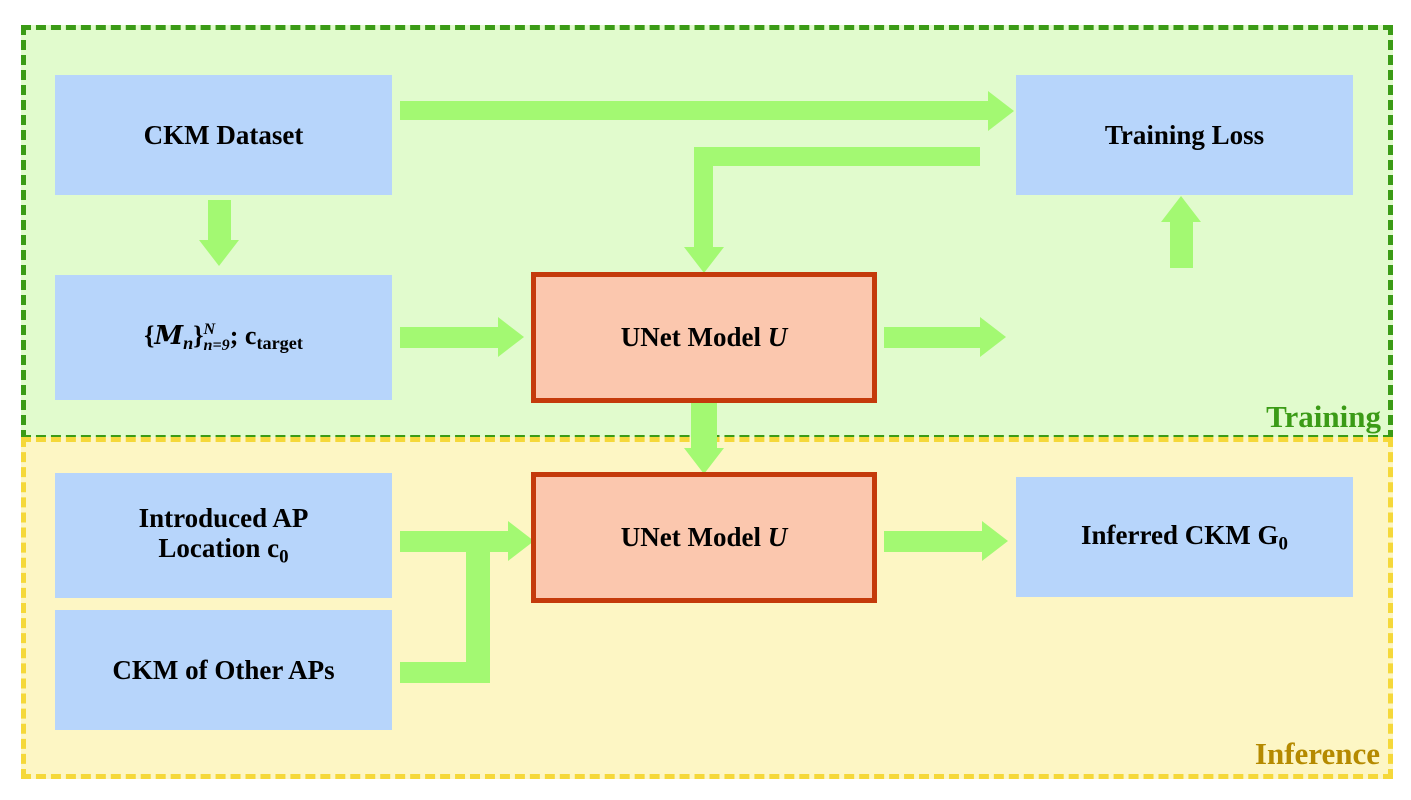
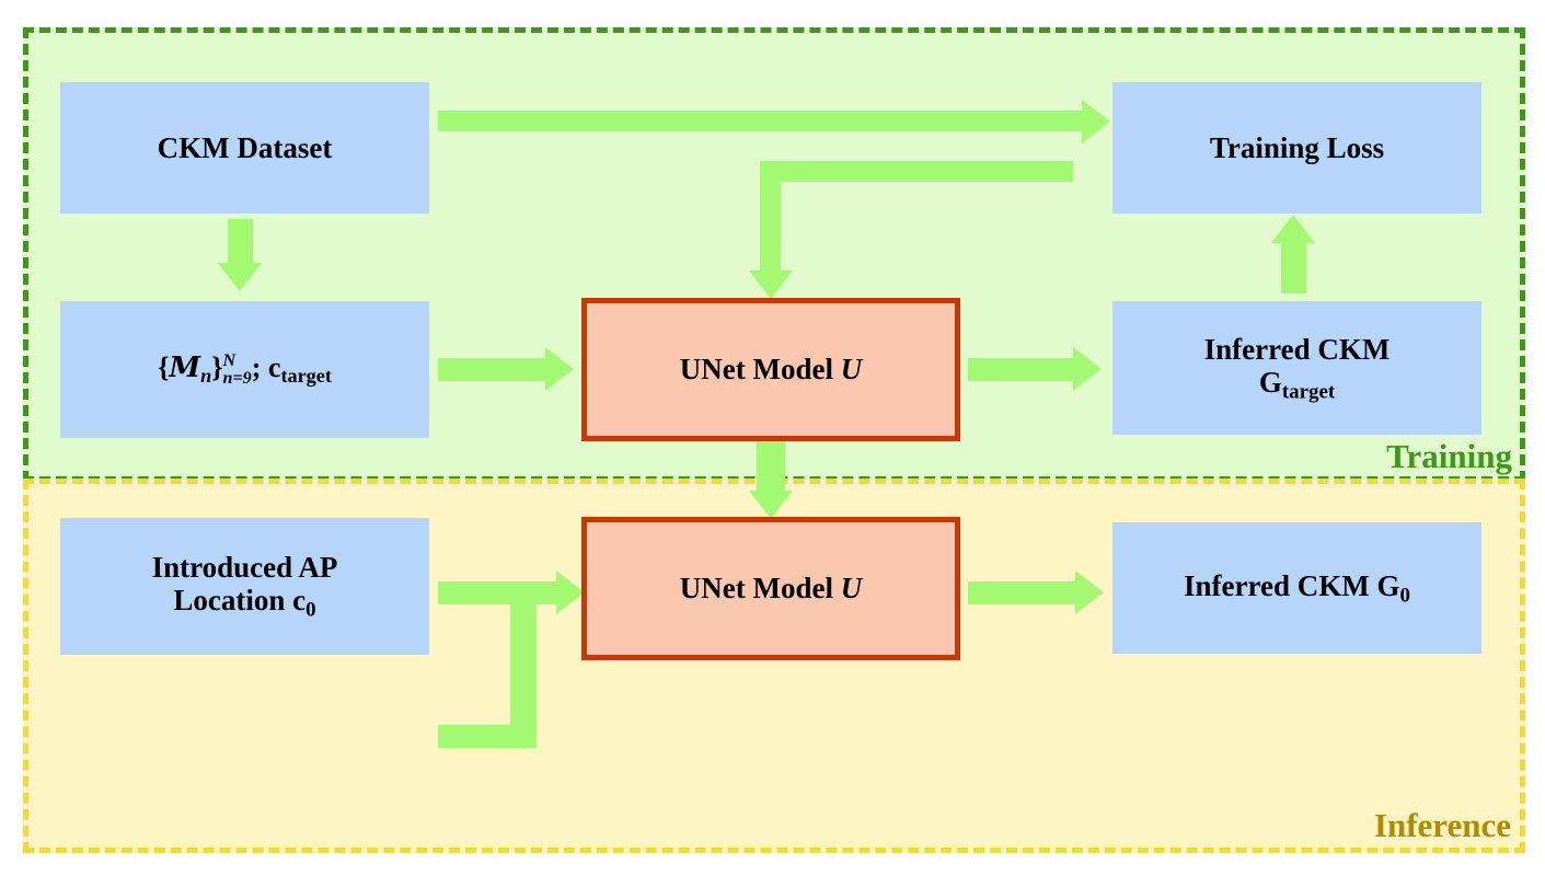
  Training
  Inference
  CKM Dataset
  {Mn}
  N
  n=9
  ; ctarget
  UNet Model U
  Training Loss
+ Inferred CKM
+ Gtarget
  Introduced AP
  Location c0
- CKM of Other APs
  UNet Model U
  Inferred CKM G0
